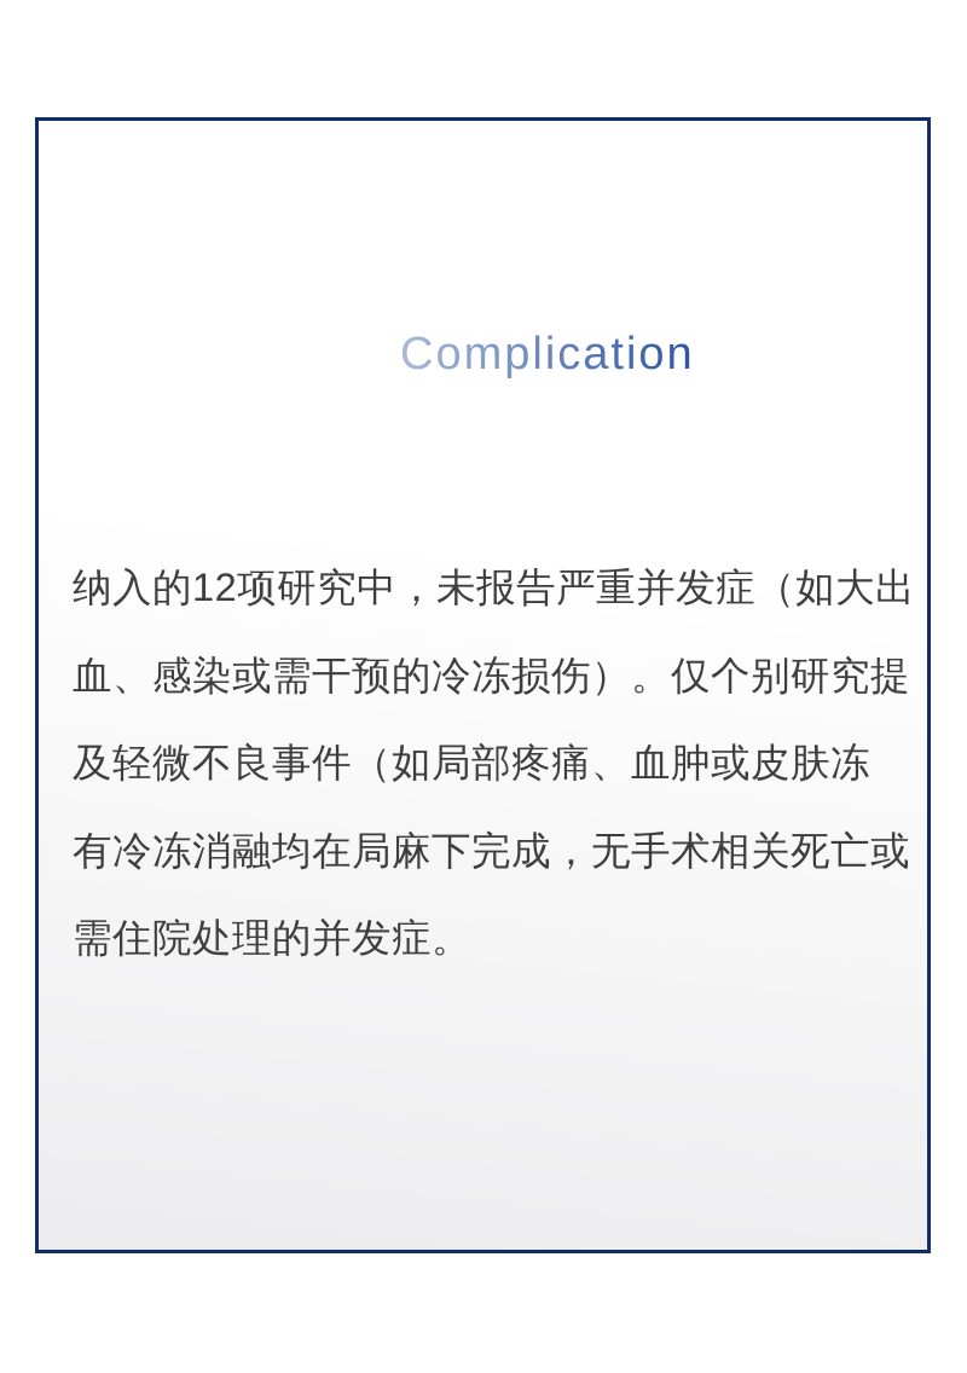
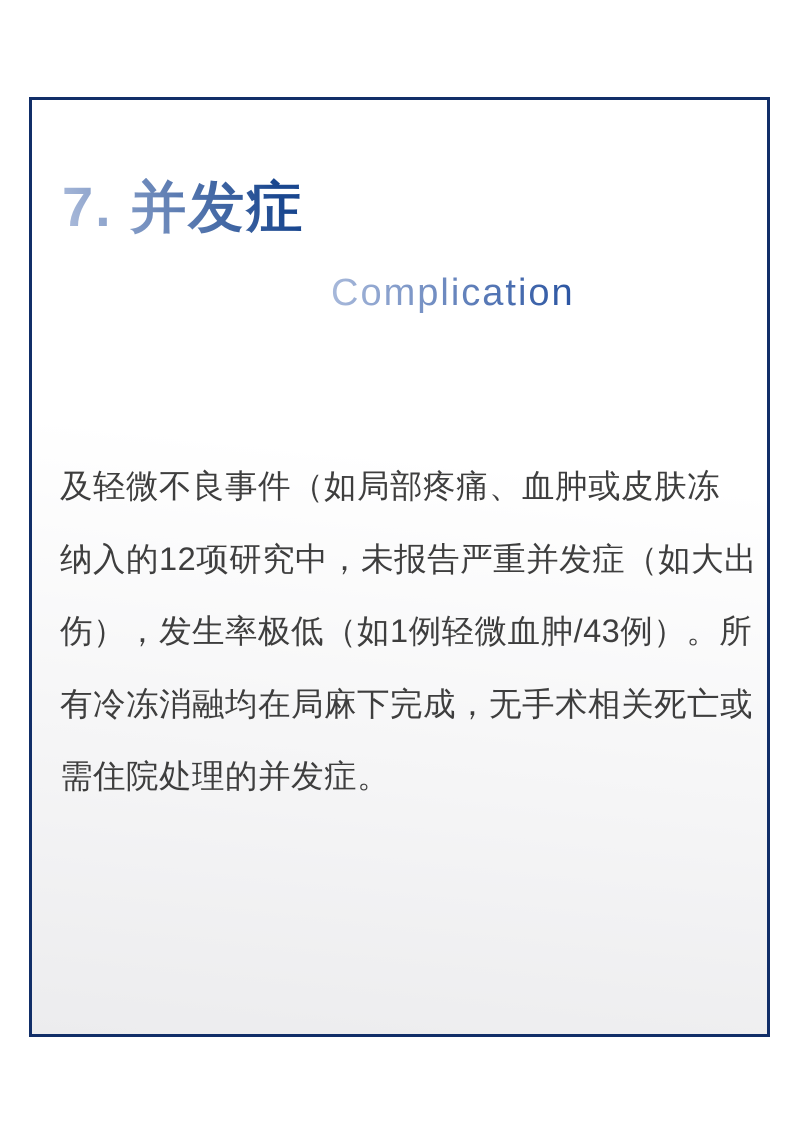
+ 7. 并发症
  Complication
- 纳入的12项研究中，未报告严重并发症（如大出
+ 及轻微不良事件（如局部疼痛、血肿或皮肤冻
- 血、感染或需干预的冷冻损伤）。仅个别研究提
- 及轻微不良事件（如局部疼痛、血肿或皮肤冻
+ 纳入的12项研究中，未报告严重并发症（如大出
+ 伤），发生率极低（如1例轻微血肿/43例）。所
  有冷冻消融均在局麻下完成，无手术相关死亡或
  需住院处理的并发症。
